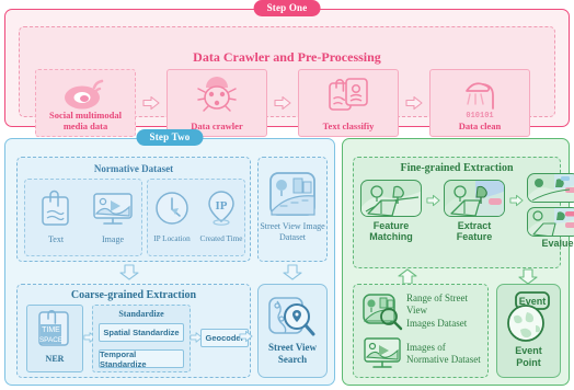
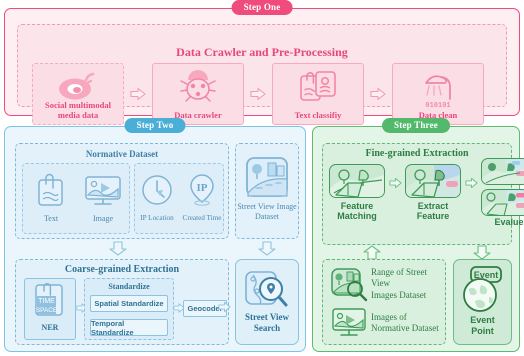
  Step One
  Data Crawler and Pre-Processing
  Social multimodal
  media data
  Data crawler
  Text classifiy
  010101
  Data clean
  Step Two
  Normative Dataset
  Text
  Image
  IP Location
  IP
  Created Time
  Street View Image
  Dataset
  Coarse-grained Extraction
  NER
  Standardize
  Spatial Standardize
  Temporal Standardize
  Geocode
  Street View
  Search
+ Step Three
  Fine-grained Extraction
  Feature
  Matching
  Extract
  Feature
  Evalue
  Range of Street View
  Images Dataset
  Images of
  Normative Dataset
  Event
  Event
  Point
